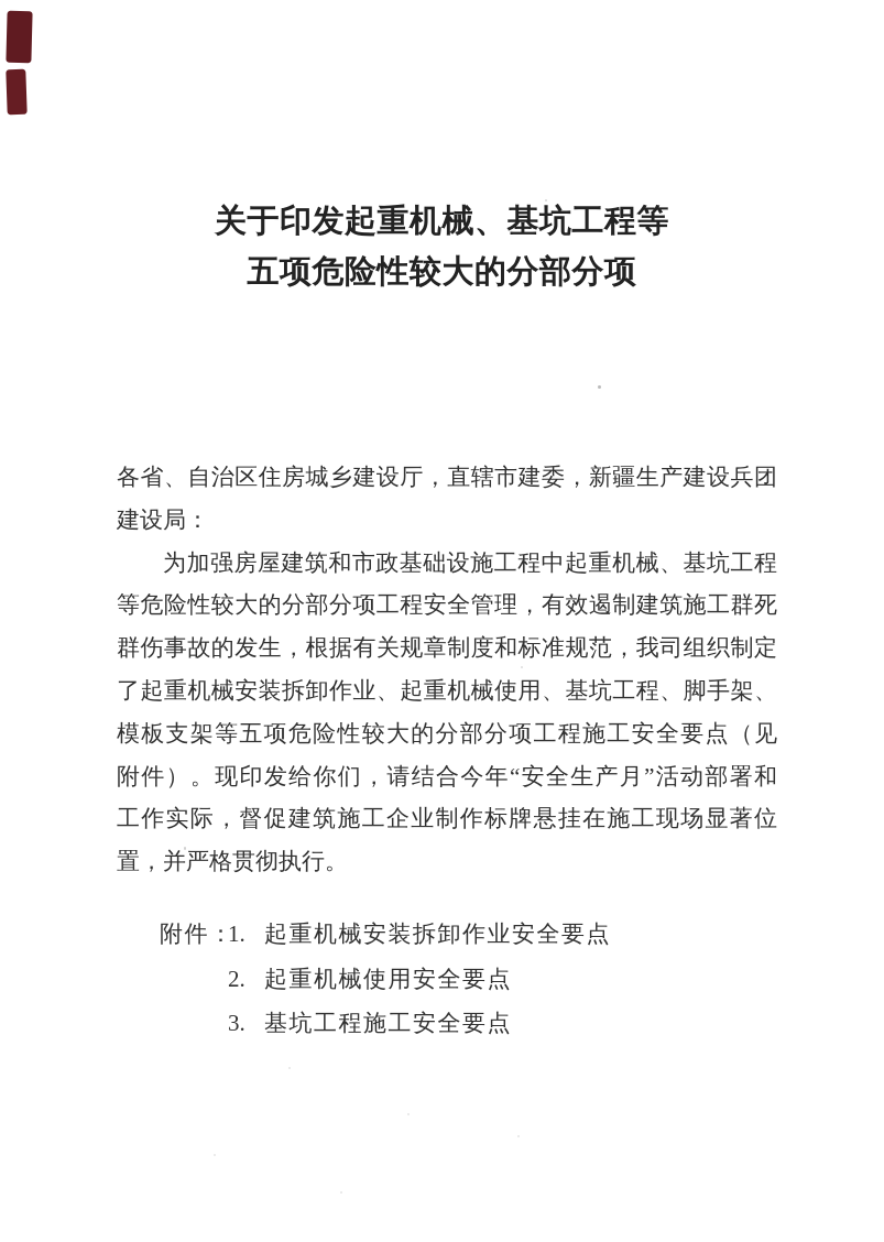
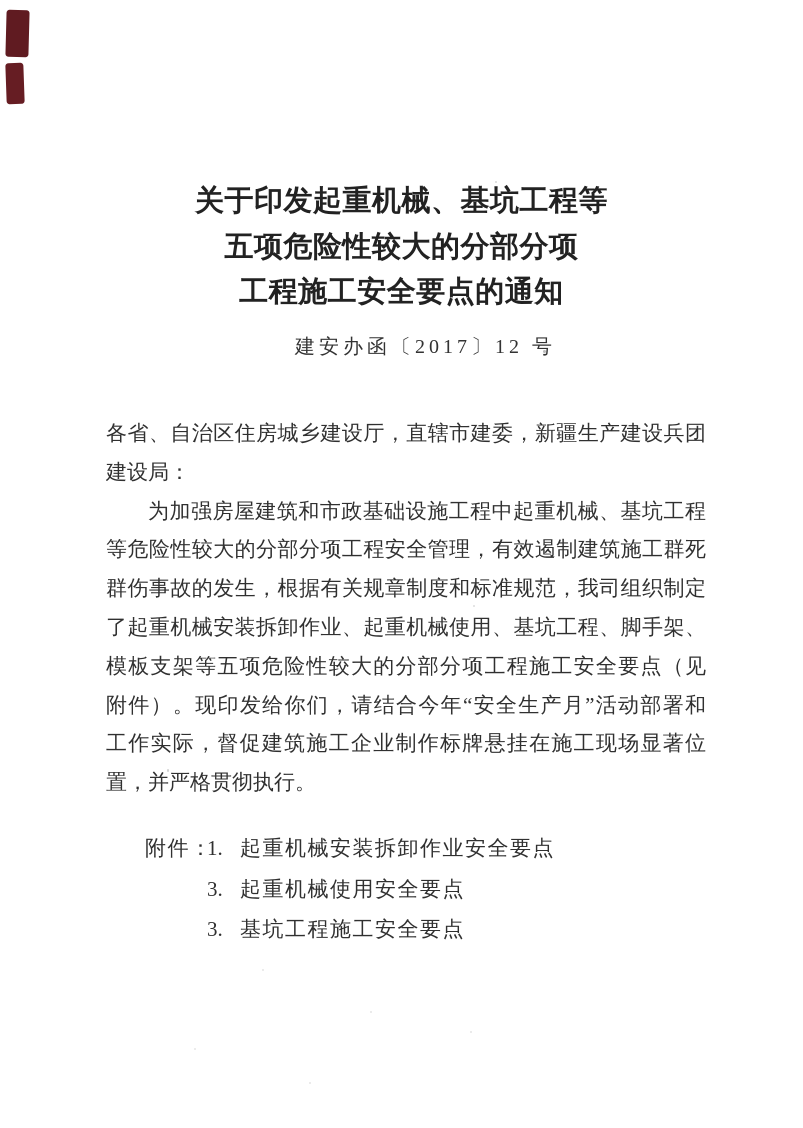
  关于印发起重机械、基坑工程等
  五项危险性较大的分部分项
+ 工程施工安全要点的通知
+ 建安办函〔2017〕12 号
  各省、自治区住房城乡建设厅，直辖市建委，新疆生产建设兵团
  建设局：
  为加强房屋建筑和市政基础设施工程中起重机械、基坑工程
  等危险性较大的分部分项工程安全管理，有效遏制建筑施工群死
  群伤事故的发生，根据有关规章制度和标准规范，我司组织制定
  了起重机械安装拆卸作业、起重机械使用、基坑工程、脚手架、
  模板支架等五项危险性较大的分部分项工程施工安全要点（见
  附件）。现印发给你们，请结合今年“安全生产月”活动部署和
  工作实际，督促建筑施工企业制作标牌悬挂在施工现场显著位
  置，并严格贯彻执行。
  附件：1. 起重机械安装拆卸作业安全要点
- 2. 起重机械使用安全要点
+ 3. 起重机械使用安全要点
  3. 基坑工程施工安全要点
